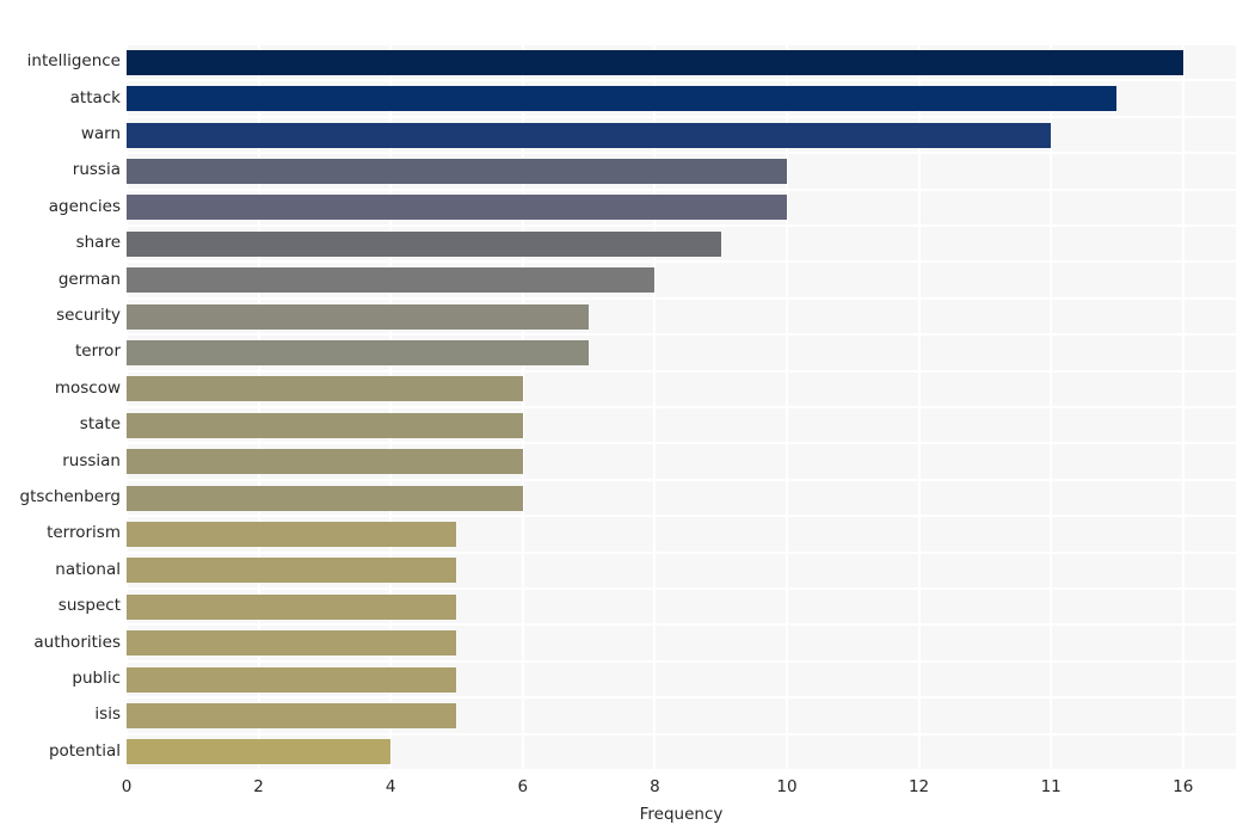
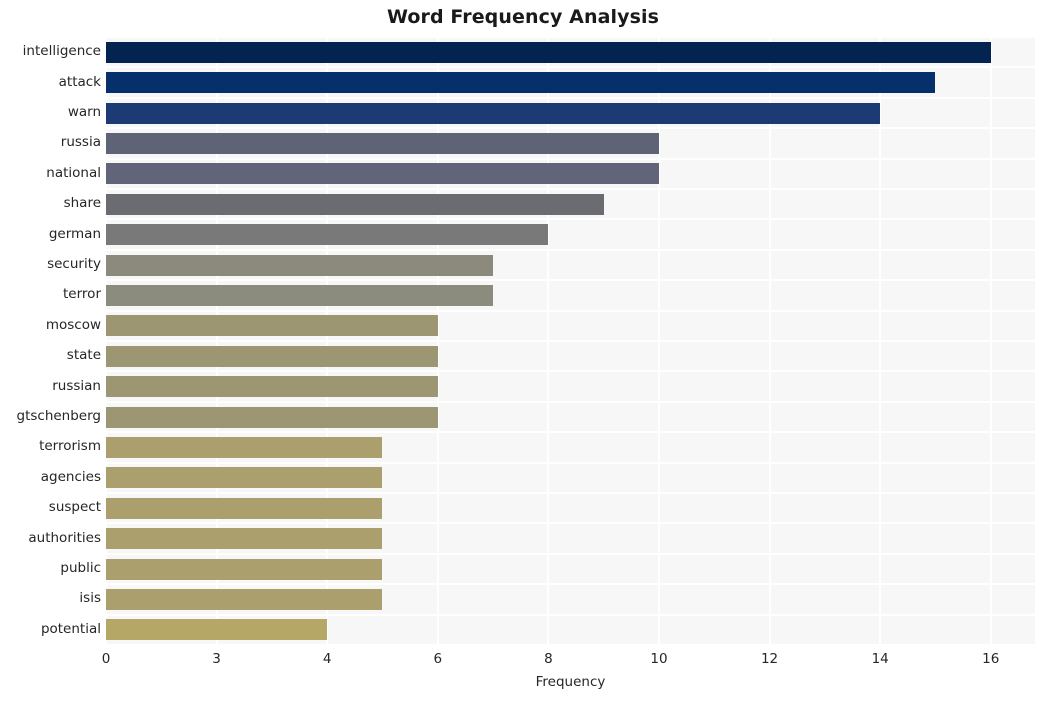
+ Word Frequency Analysis
  intelligence
  attack
  warn
  russia
- agencies
+ national
  share
  german
  security
  terror
  moscow
  state
  russian
  gtschenberg
  terrorism
- national
+ agencies
  suspect
  authorities
  public
  isis
  potential
  0
- 2
+ 3
  4
  6
  8
  10
  12
- 11
+ 14
  16
  Frequency
